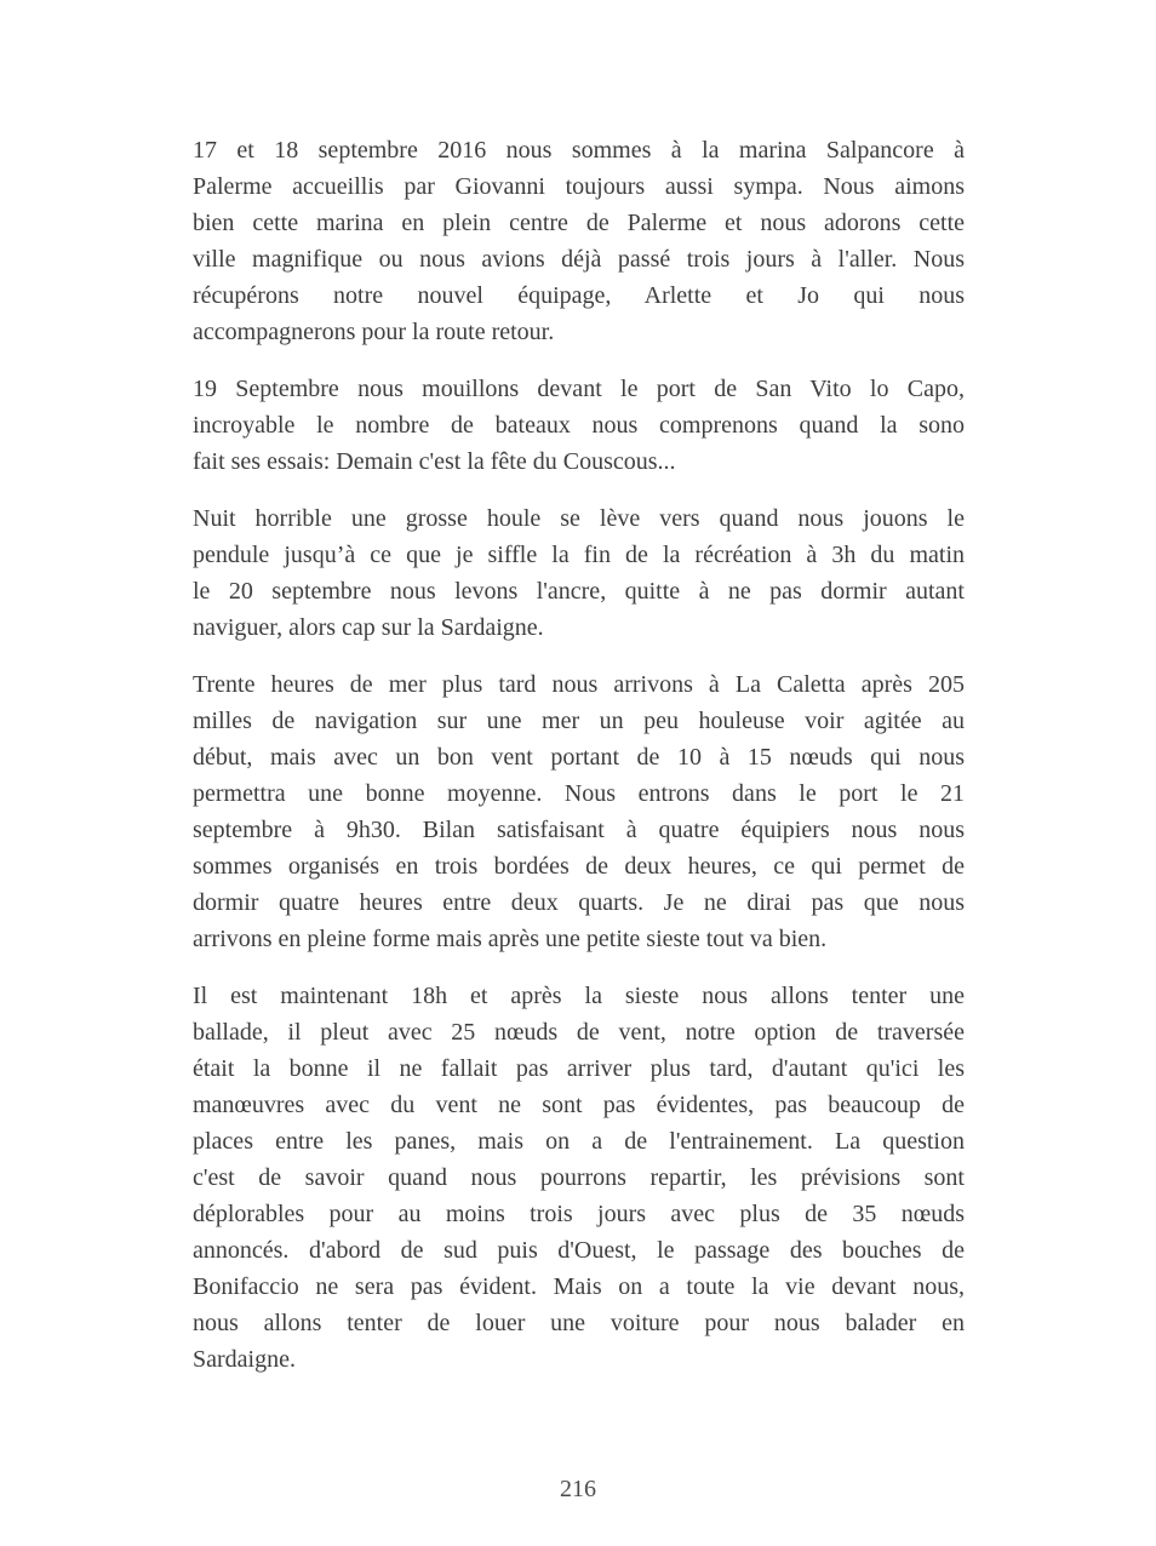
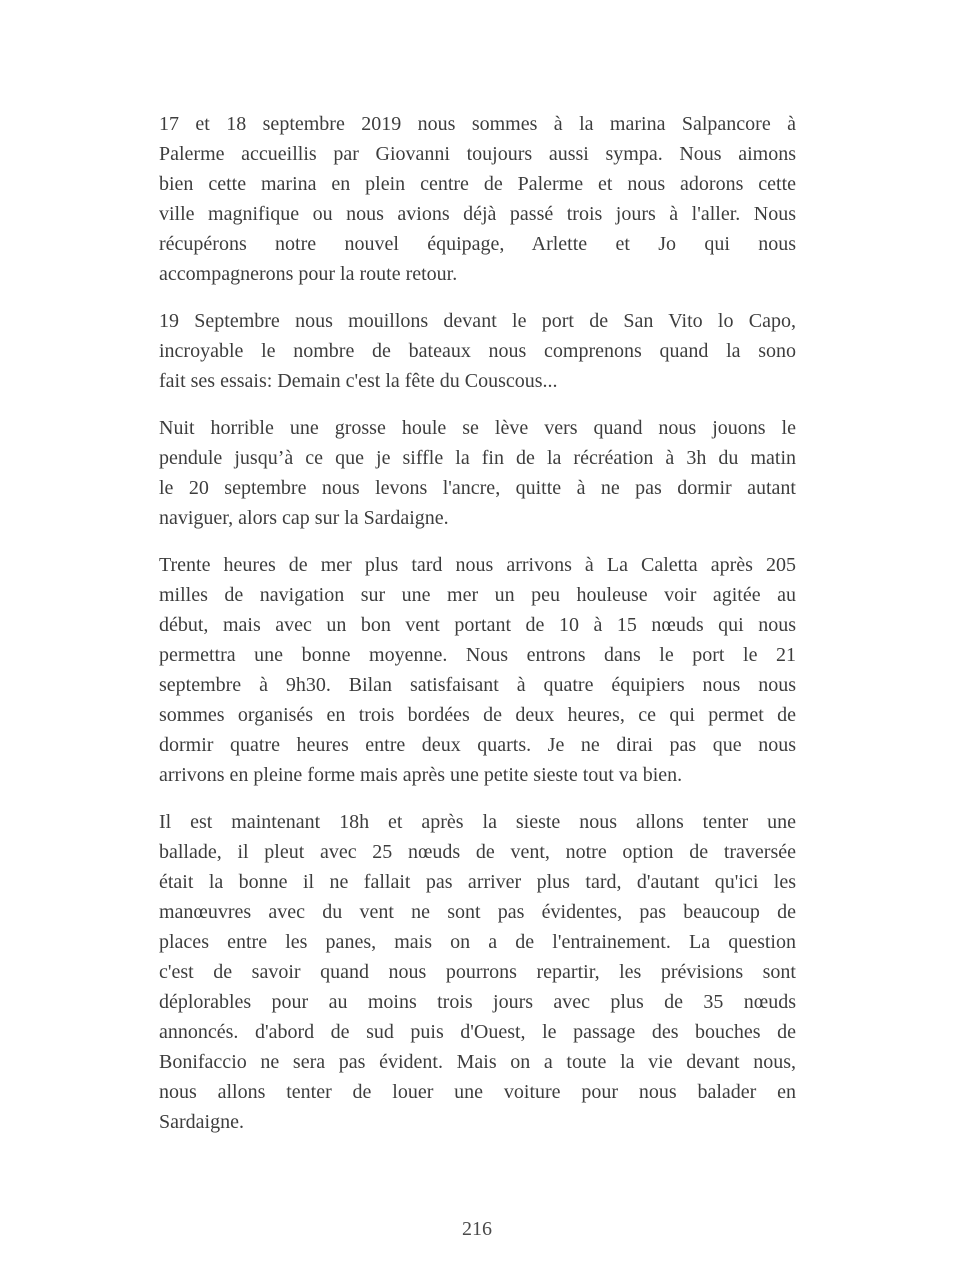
- 17 et 18 septembre 2016 nous sommes à la marina Salpancore à
+ 17 et 18 septembre 2019 nous sommes à la marina Salpancore à
  Palerme accueillis par Giovanni toujours aussi sympa. Nous aimons
  bien cette marina en plein centre de Palerme et nous adorons cette
  ville magnifique ou nous avions déjà passé trois jours à l'aller. Nous
  récupérons notre nouvel équipage, Arlette et Jo qui nous
  accompagnerons pour la route retour.
  19 Septembre nous mouillons devant le port de San Vito lo Capo,
  incroyable le nombre de bateaux nous comprenons quand la sono
  fait ses essais: Demain c'est la fête du Couscous...
  Nuit horrible une grosse houle se lève vers quand nous jouons le
  pendule jusqu’à ce que je siffle la fin de la récréation à 3h du matin
  le 20 septembre nous levons l'ancre, quitte à ne pas dormir autant
  naviguer, alors cap sur la Sardaigne.
  Trente heures de mer plus tard nous arrivons à La Caletta après 205
  milles de navigation sur une mer un peu houleuse voir agitée au
  début, mais avec un bon vent portant de 10 à 15 nœuds qui nous
  permettra une bonne moyenne. Nous entrons dans le port le 21
  septembre à 9h30. Bilan satisfaisant à quatre équipiers nous nous
  sommes organisés en trois bordées de deux heures, ce qui permet de
  dormir quatre heures entre deux quarts. Je ne dirai pas que nous
  arrivons en pleine forme mais après une petite sieste tout va bien.
  Il est maintenant 18h et après la sieste nous allons tenter une
  ballade, il pleut avec 25 nœuds de vent, notre option de traversée
  était la bonne il ne fallait pas arriver plus tard, d'autant qu'ici les
  manœuvres avec du vent ne sont pas évidentes, pas beaucoup de
  places entre les panes, mais on a de l'entrainement. La question
  c'est de savoir quand nous pourrons repartir, les prévisions sont
  déplorables pour au moins trois jours avec plus de 35 nœuds
  annoncés. d'abord de sud puis d'Ouest, le passage des bouches de
  Bonifaccio ne sera pas évident. Mais on a toute la vie devant nous,
  nous allons tenter de louer une voiture pour nous balader en
  Sardaigne.
  216
